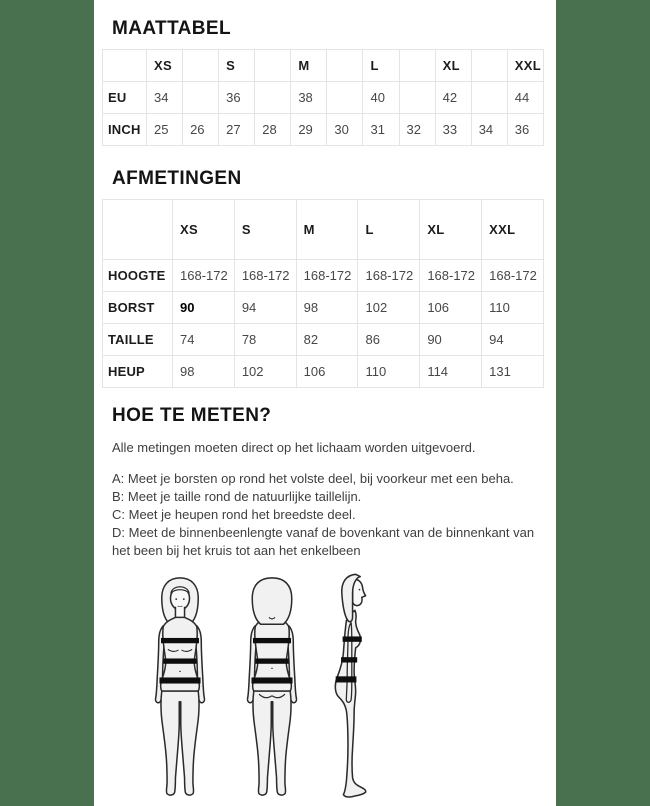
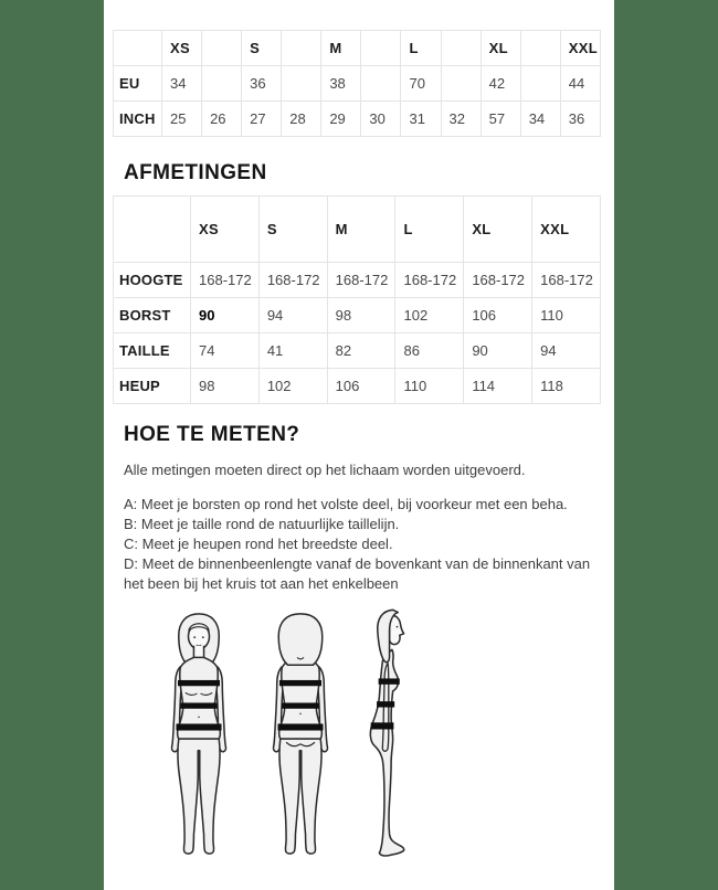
- MAATTABEL
  	XS		S		M		L		XL		XXL
- EU	34		36		38		40		42		44
+ EU	34		36		38		70		42		44
- INCH	25	26	27	28	29	30	31	32	33	34	36
+ INCH	25	26	27	28	29	30	31	32	57	34	36
  AFMETINGEN
  	XS	S	M	L	XL	XXL
  HOOGTE	168-172	168-172	168-172	168-172	168-172	168-172
  BORST	90	94	98	102	106	110
- TAILLE	74	78	82	86	90	94
+ TAILLE	74	41	82	86	90	94
- HEUP	98	102	106	110	114	131
+ HEUP	98	102	106	110	114	118
  HOE TE METEN?
  Alle metingen moeten direct op het lichaam worden uitgevoerd.
  A: Meet je borsten op rond het volste deel, bij voorkeur met een beha.
  B: Meet je taille rond de natuurlijke taillelijn.
  C: Meet je heupen rond het breedste deel.
  D: Meet de binnenbeenlengte vanaf de bovenkant van de binnenkant van het been bij het kruis tot aan het enkelbeen
